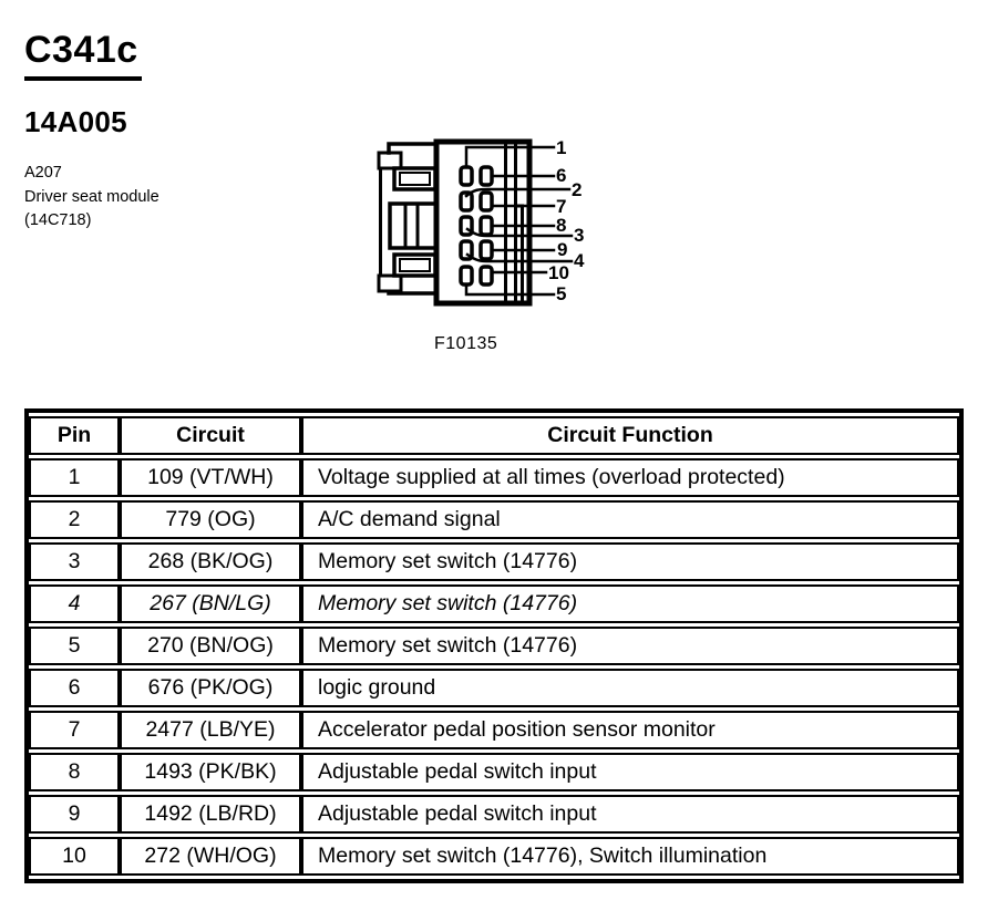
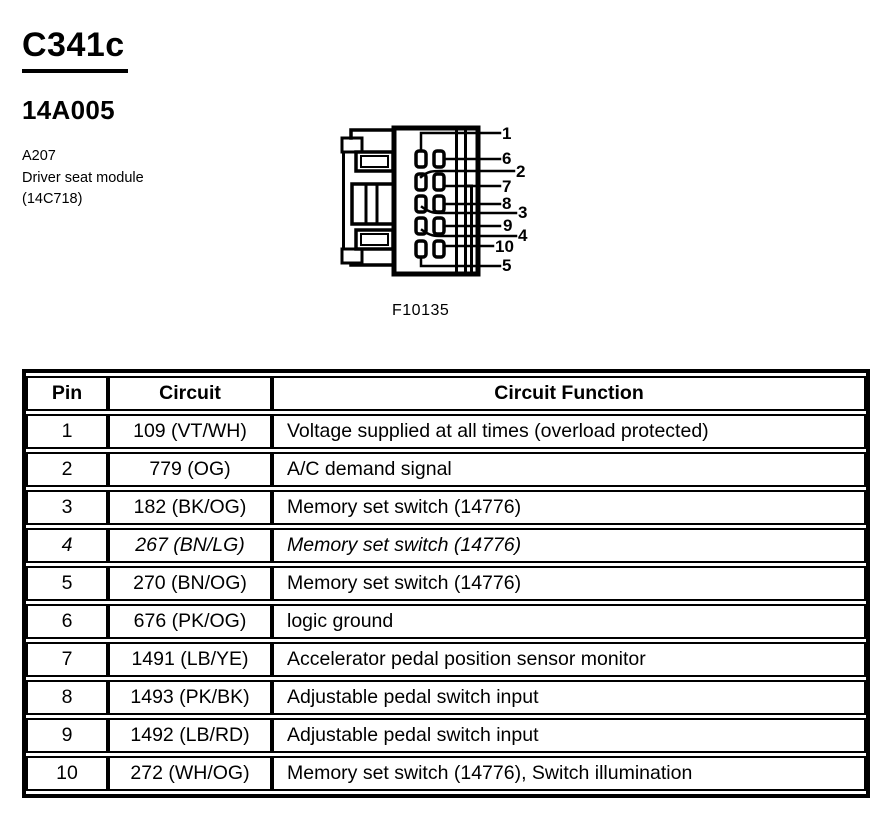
  C341c
  14A005
  A207
  Driver seat module
  (14C718)
  1
  6
  2
  7
  8
  3
  9
  4
  10
  5
  F10135
  Pin	Circuit	Circuit Function
  1	109 (VT/WH)	Voltage supplied at all times (overload protected)
  2	779 (OG)	A/C demand signal
- 3	268 (BK/OG)	Memory set switch (14776)
+ 3	182 (BK/OG)	Memory set switch (14776)
  4	267 (BN/LG)	Memory set switch (14776)
  5	270 (BN/OG)	Memory set switch (14776)
  6	676 (PK/OG)	logic ground
- 7	2477 (LB/YE)	Accelerator pedal position sensor monitor
+ 7	1491 (LB/YE)	Accelerator pedal position sensor monitor
  8	1493 (PK/BK)	Adjustable pedal switch input
  9	1492 (LB/RD)	Adjustable pedal switch input
  10	272 (WH/OG)	Memory set switch (14776), Switch illumination
